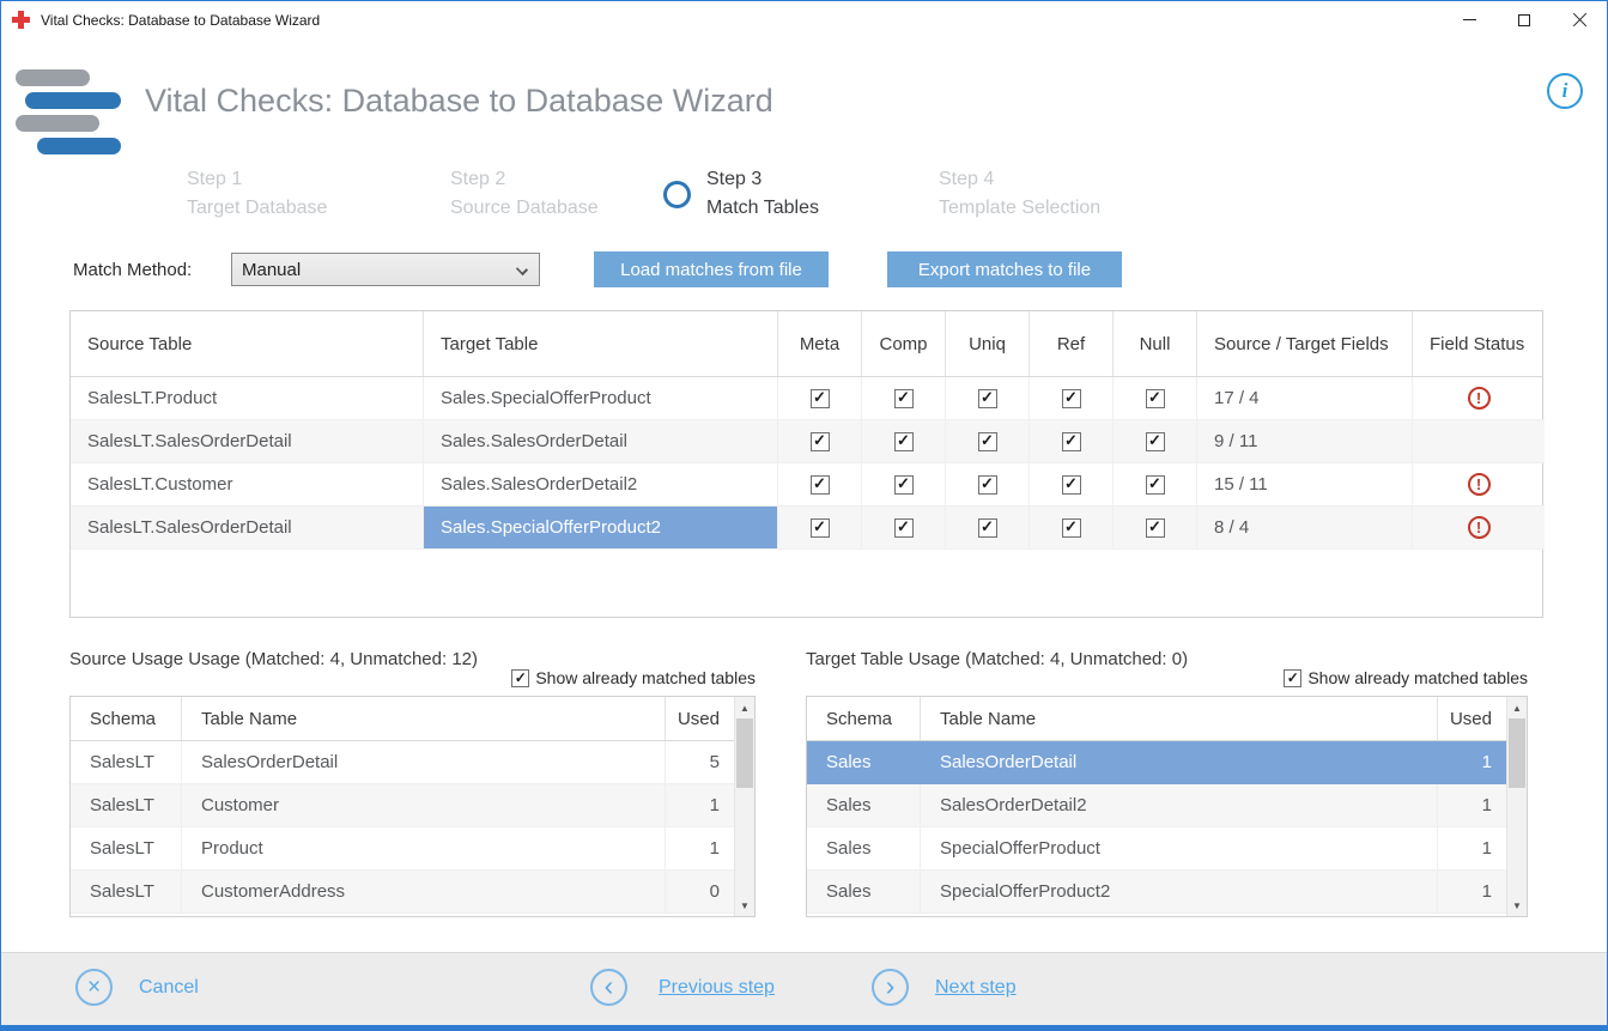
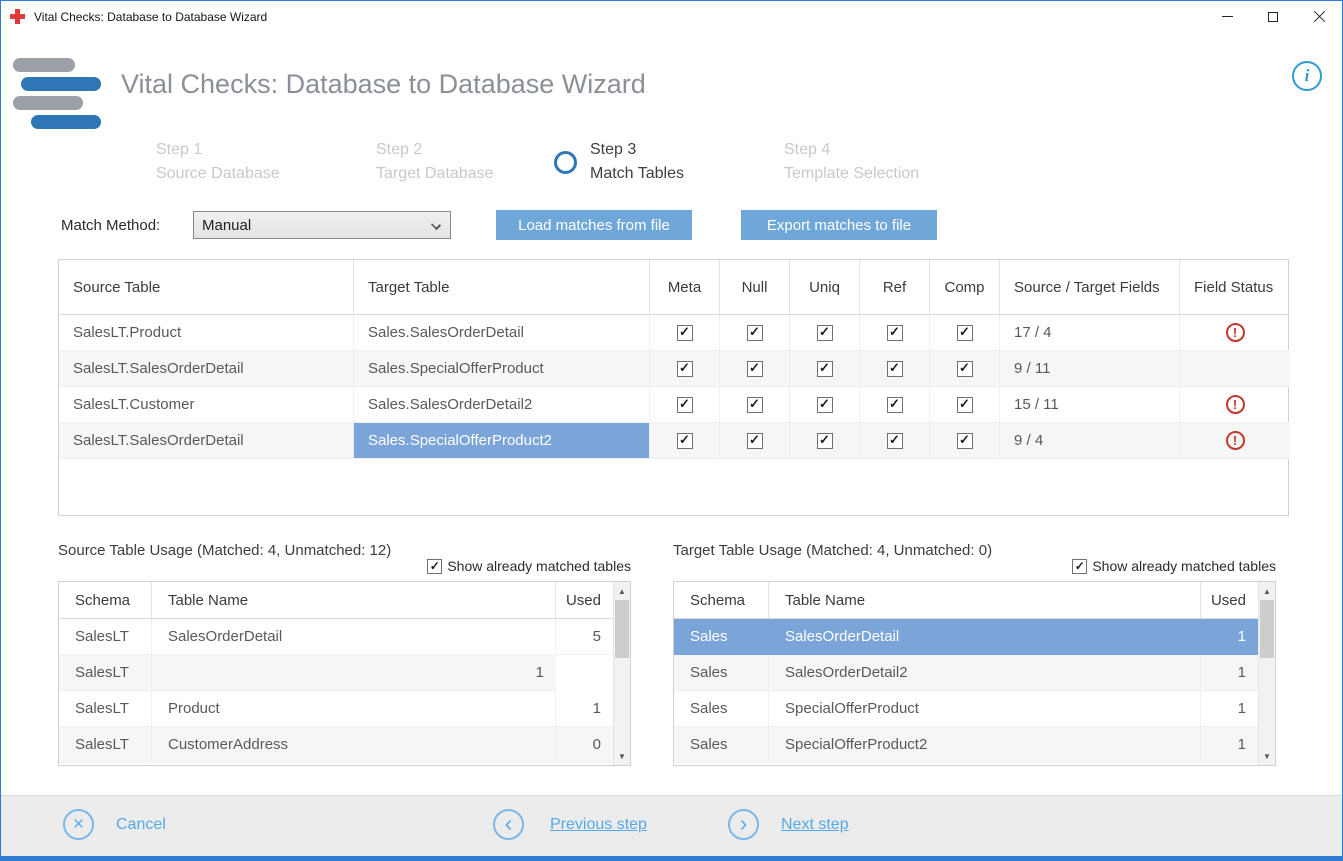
  Vital Checks: Database to Database Wizard
  Vital Checks: Database to Database Wizard
  i
  Step 1
- Target Database
+ Source Database
  Step 2
- Source Database
+ Target Database
  Step 3
  Match Tables
  Step 4
  Template Selection
  Match Method:
  Manual
  Load matches from file
  Export matches to file
  Source Table
  Target Table
  Meta
- Comp
+ Null
  Uniq
  Ref
- Null
+ Comp
  Source / Target Fields
  Field Status
  SalesLT.Product
- Sales.SpecialOfferProduct
+ Sales.SalesOrderDetail
  17 / 4
  SalesLT.SalesOrderDetail
- Sales.SalesOrderDetail
+ Sales.SpecialOfferProduct
  9 / 11
  SalesLT.Customer
  Sales.SalesOrderDetail2
  15 / 11
  SalesLT.SalesOrderDetail
  Sales.SpecialOfferProduct2
- 8 / 4
+ 9 / 4
- Source Usage Usage (Matched: 4, Unmatched: 12)
+ Source Table Usage (Matched: 4, Unmatched: 12)
  Show already matched tables
  Schema
  Table Name
  Used
  SalesLT
  SalesOrderDetail
  5
  SalesLT
- Customer
  1
  SalesLT
  Product
  1
  SalesLT
  CustomerAddress
  0
  ▲
  ▼
  Target Table Usage (Matched: 4, Unmatched: 0)
  Show already matched tables
  Schema
  Table Name
  Used
  Sales
  SalesOrderDetail
  1
  Sales
  SalesOrderDetail2
  1
  Sales
  SpecialOfferProduct
  1
  Sales
  SpecialOfferProduct2
  1
  ▲
  ▼
  ×
  Cancel
  ‹
  Previous step
  ›
  Next step
